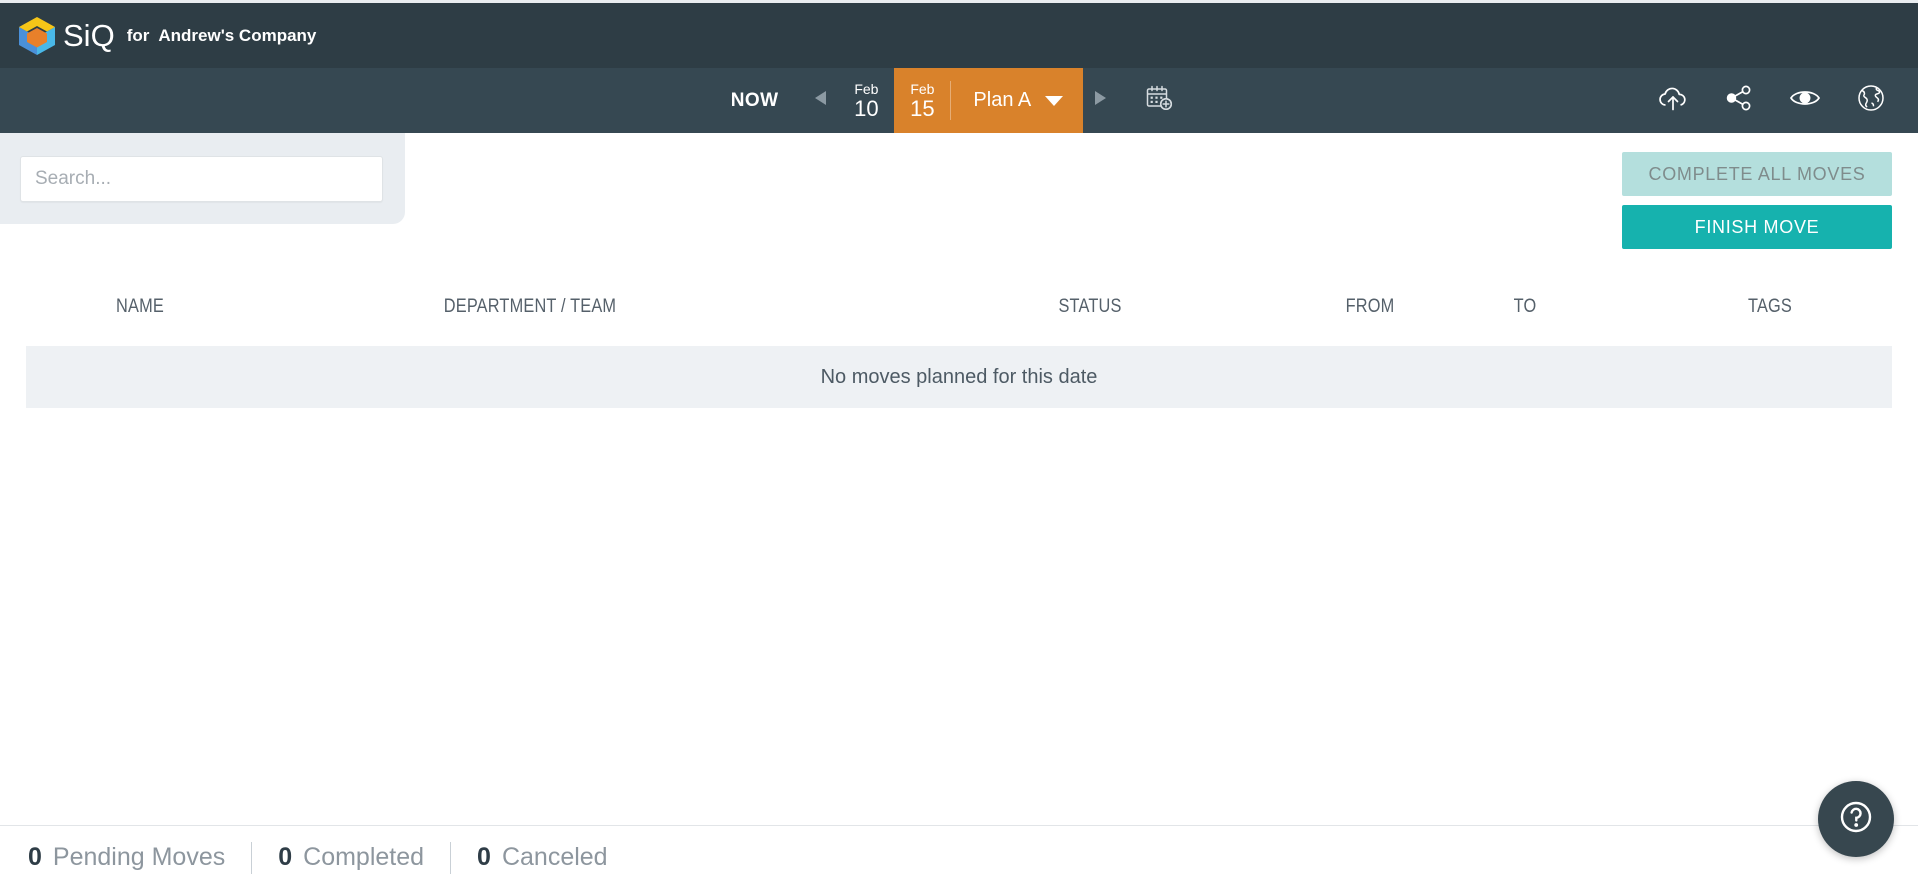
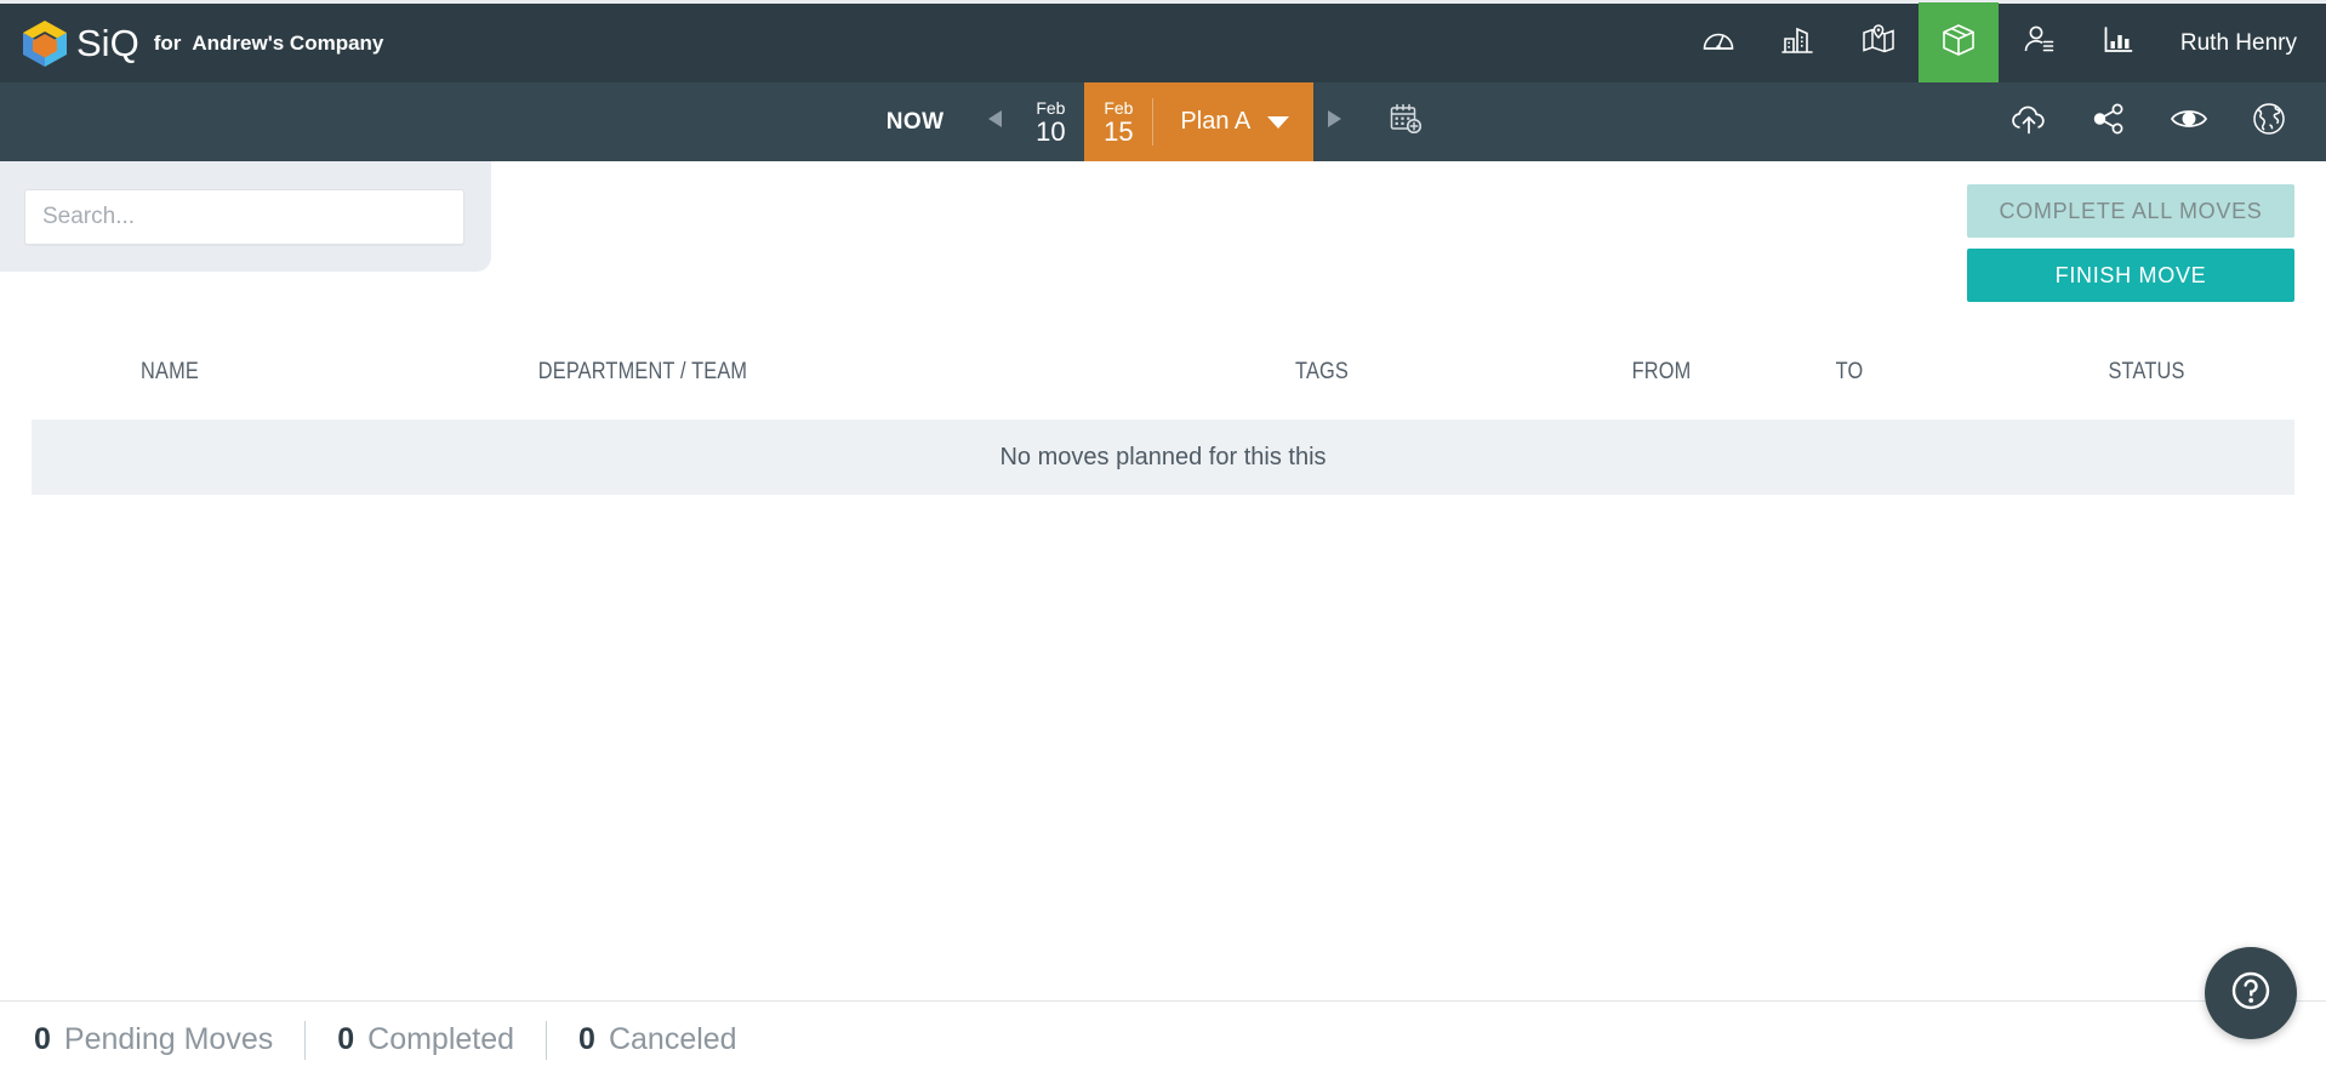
  SiQ
  for
  Andrew's Company
+ Ruth Henry
  NOW
  Feb
  10
  Feb
  15
  Plan A
  Search...
  COMPLETE ALL MOVES
  FINISH MOVE
  NAME
  DEPARTMENT / TEAM
- STATUS
+ TAGS
  FROM
  TO
- TAGS
+ STATUS
- No moves planned for this date
+ No moves planned for this this
  0
  Pending Moves
  0
  Completed
  0
  Canceled
